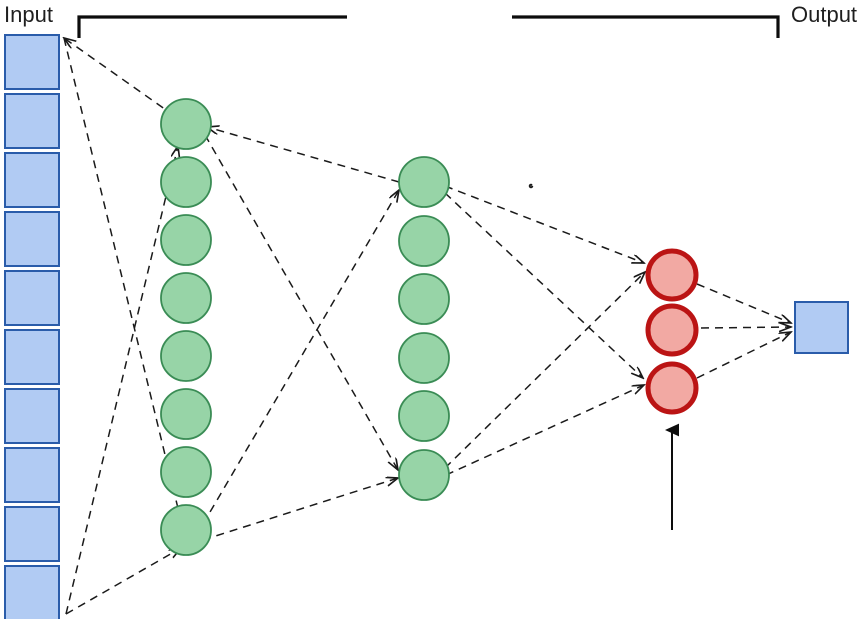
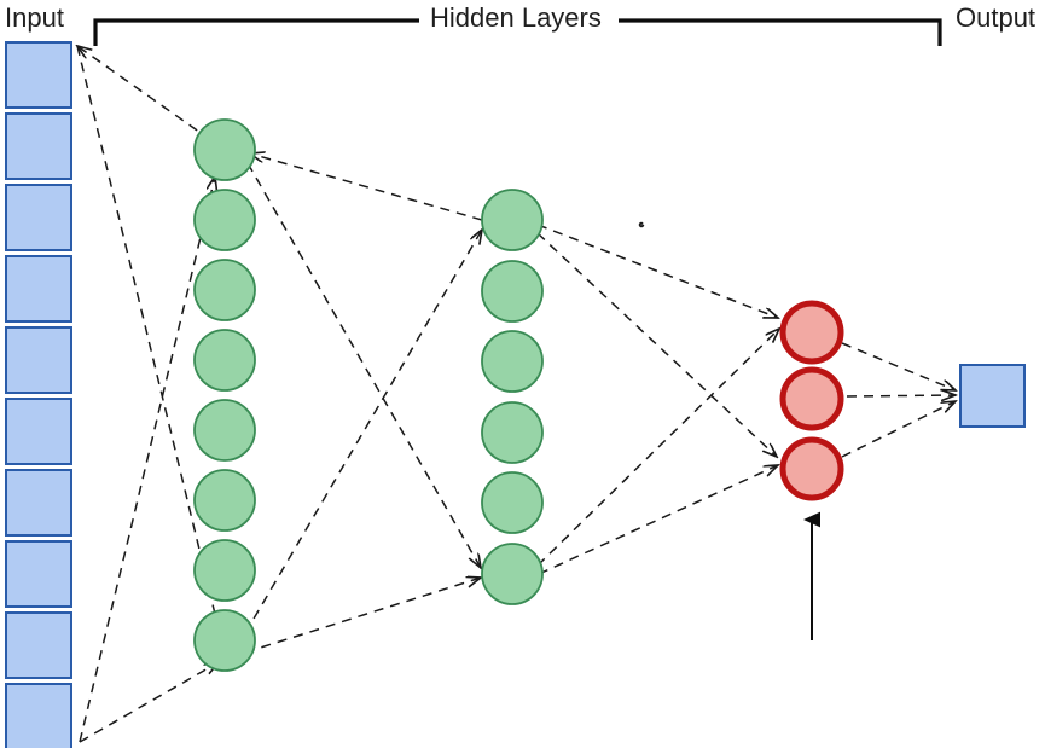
  Input
+ Hidden Layers
  Output
